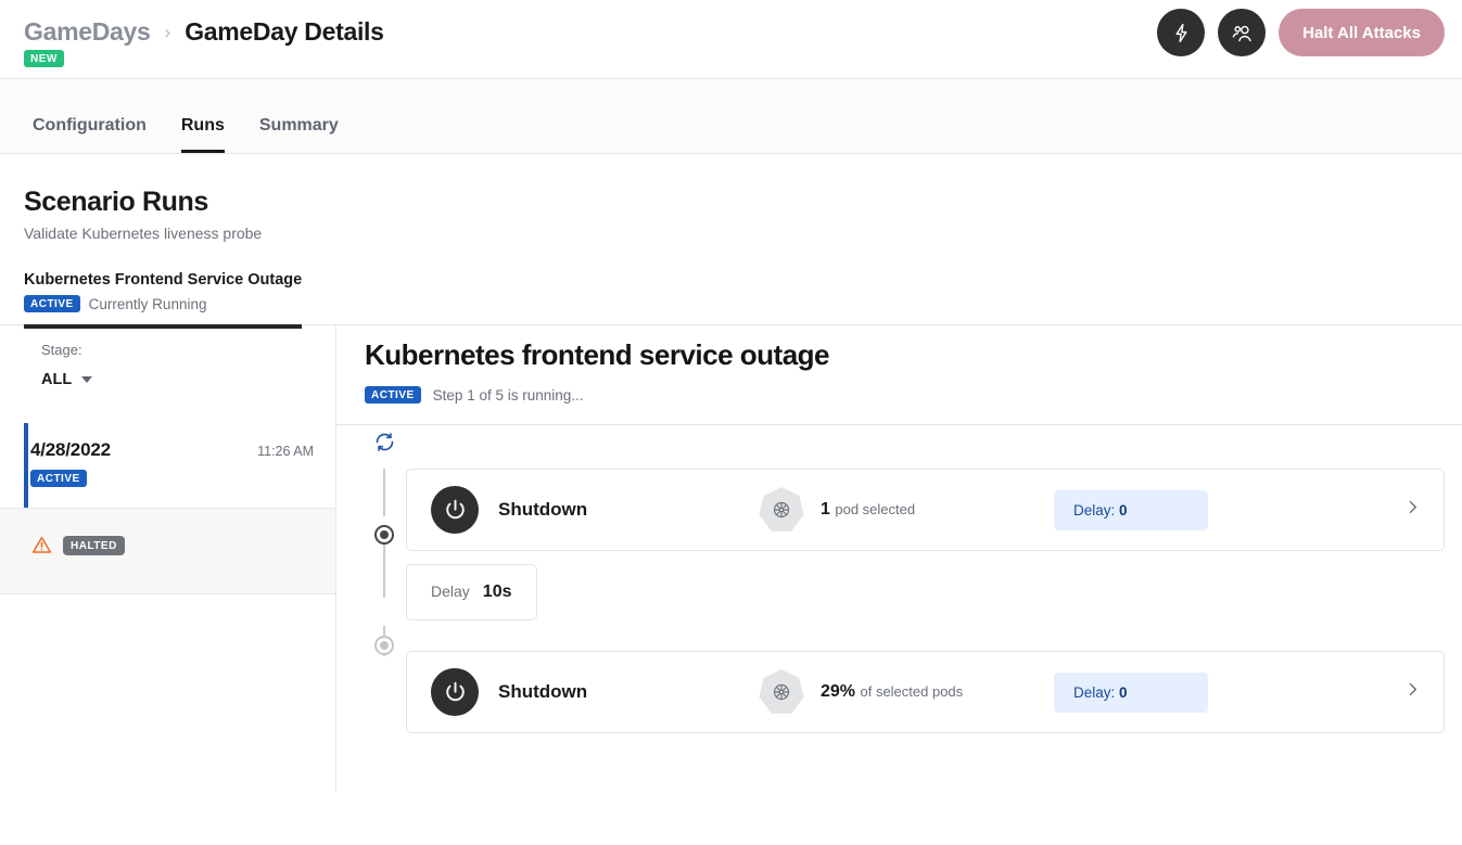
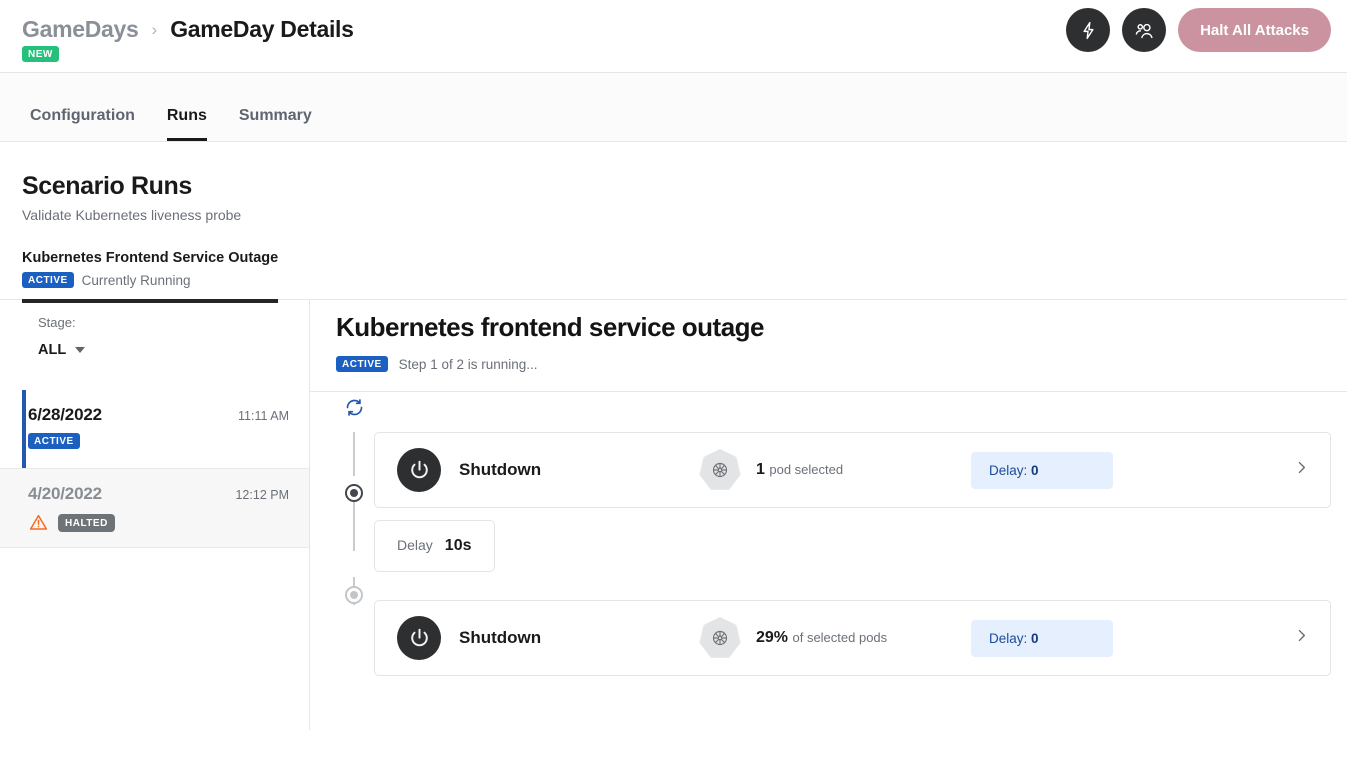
  GameDays
  ›
  GameDay Details
  NEW
  Halt All Attacks
  Configuration
  Runs
  Summary
  Scenario Runs
  Validate Kubernetes liveness probe
  Kubernetes Frontend Service Outage
  ACTIVE
  Currently Running
  Stage:
  ALL
- 4/28/2022
+ 6/28/2022
- 11:26 AM
+ 11:11 AM
  ACTIVE
+ 4/20/2022
+ 12:12 PM
  HALTED
  Kubernetes frontend service outage
  ACTIVE
- Step 1 of 5 is running...
+ Step 1 of 2 is running...
  Shutdown
  1 pod selected
  Delay: 0
  Delay
  10s
  Shutdown
  29% of selected pods
  Delay: 0
